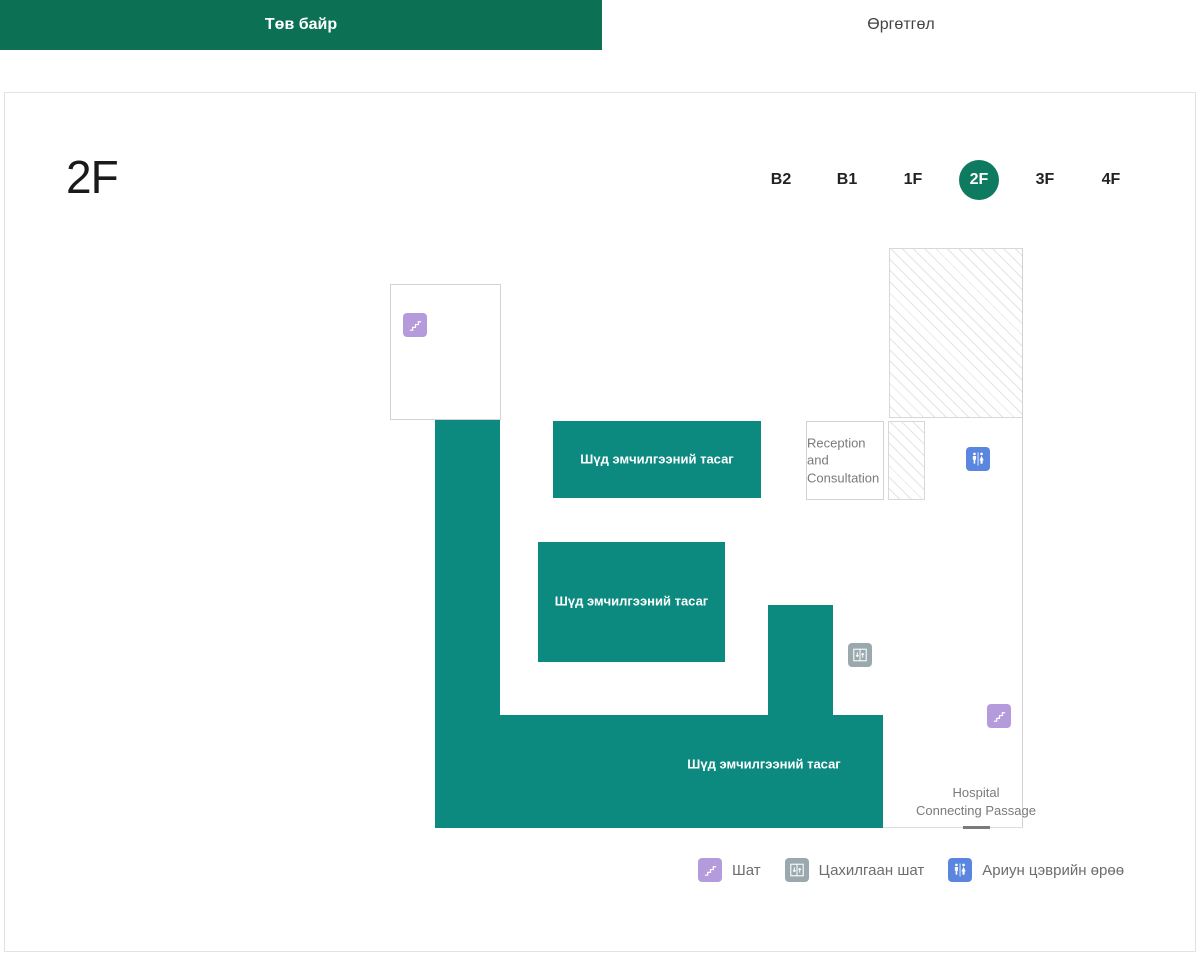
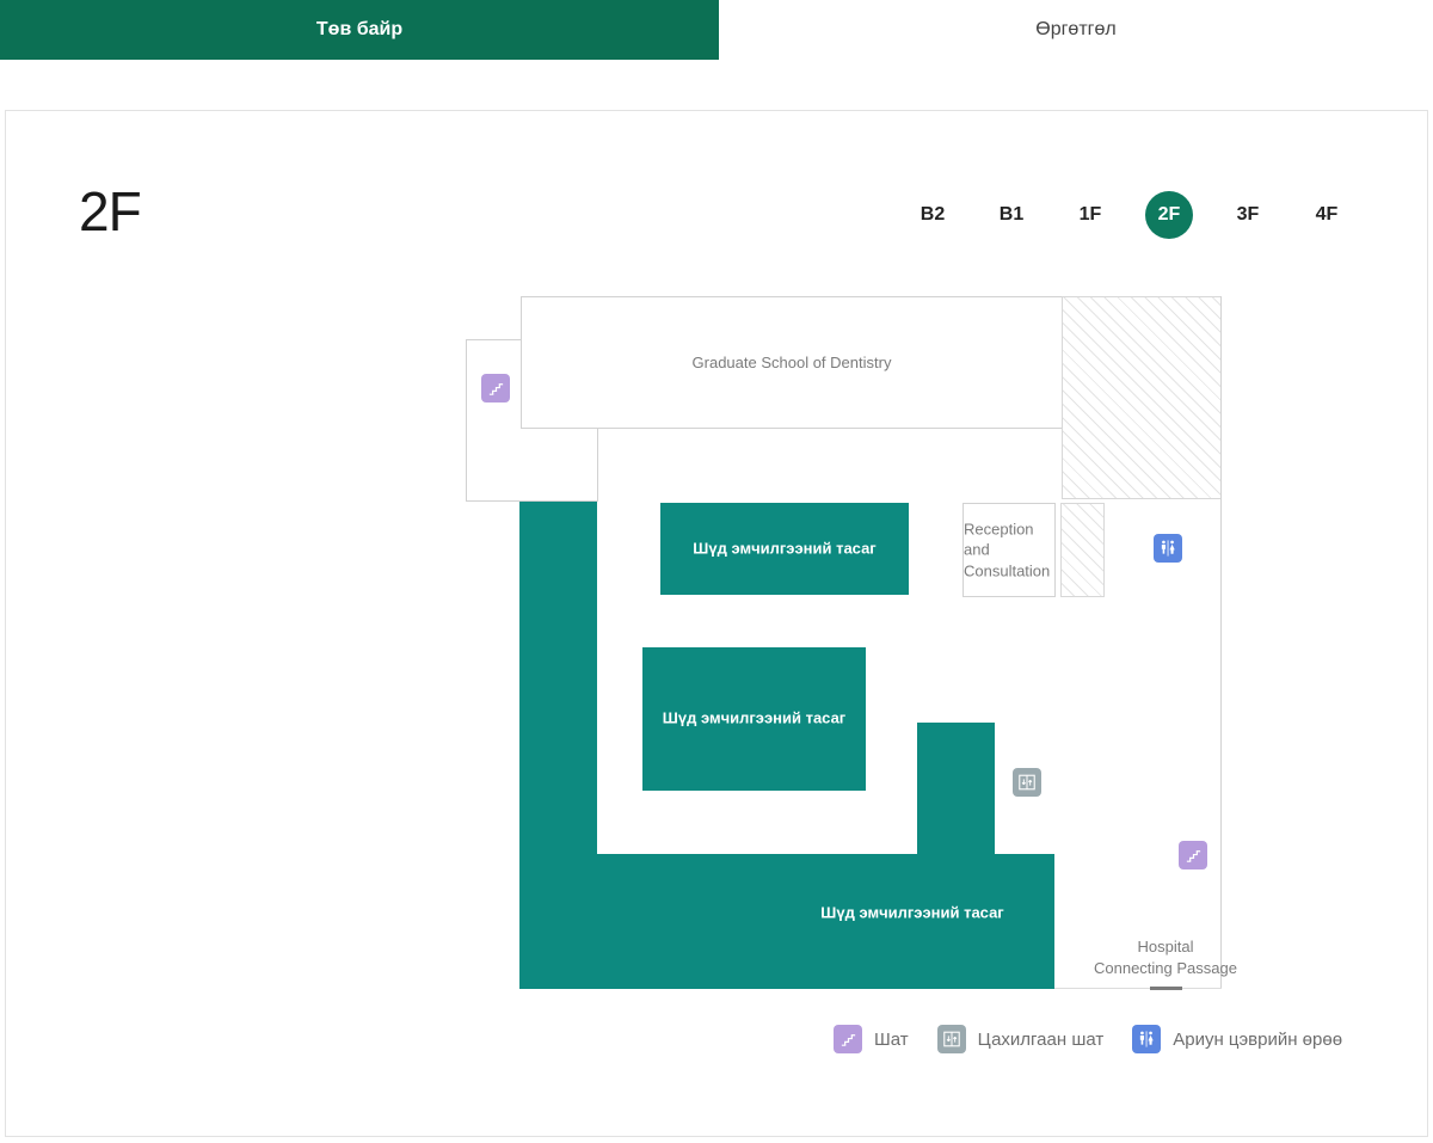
  Төв байр
  Өргөтгөл
  2F
  B2
  B1
  1F
  2F
  3F
  4F
+ Graduate School of Dentistry
  Шүд эмчилгээний тасаг
  Шүд эмчилгээний тасаг
  Шүд эмчилгээний тасаг
  Reception and
  Consultation
  Hospital
  Connecting Passage
  Шат
  Цахилгаан шат
  Ариун цэврийн өрөө
